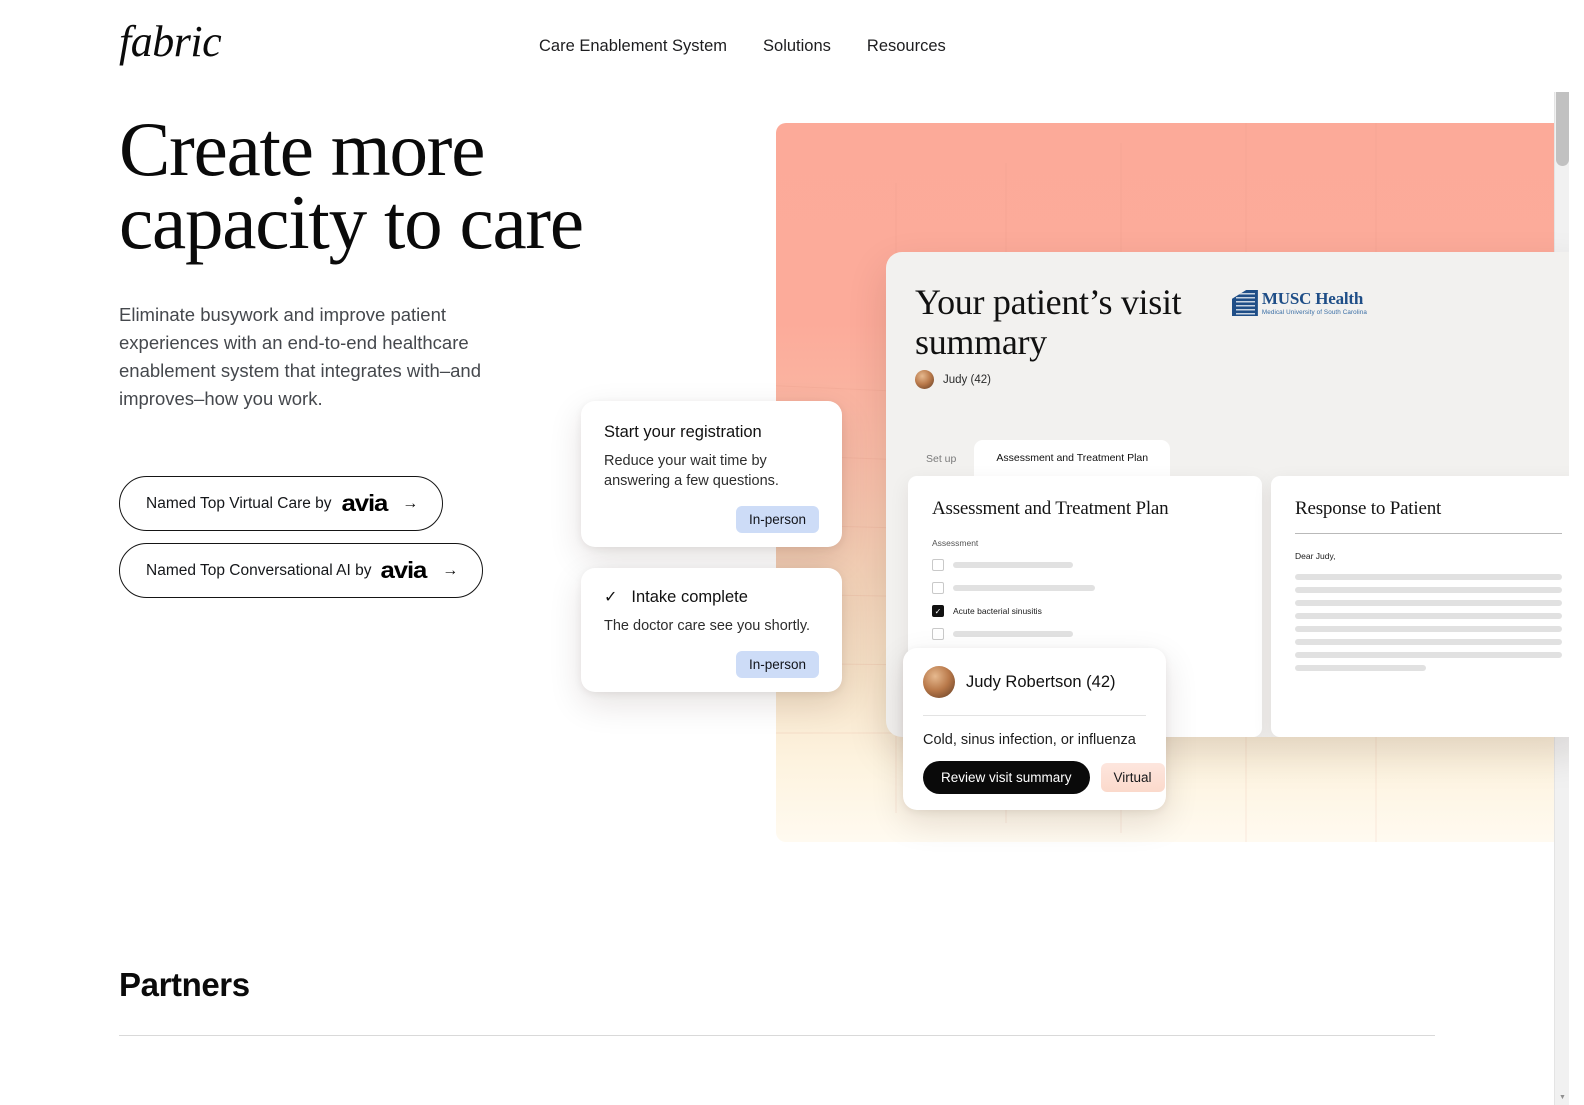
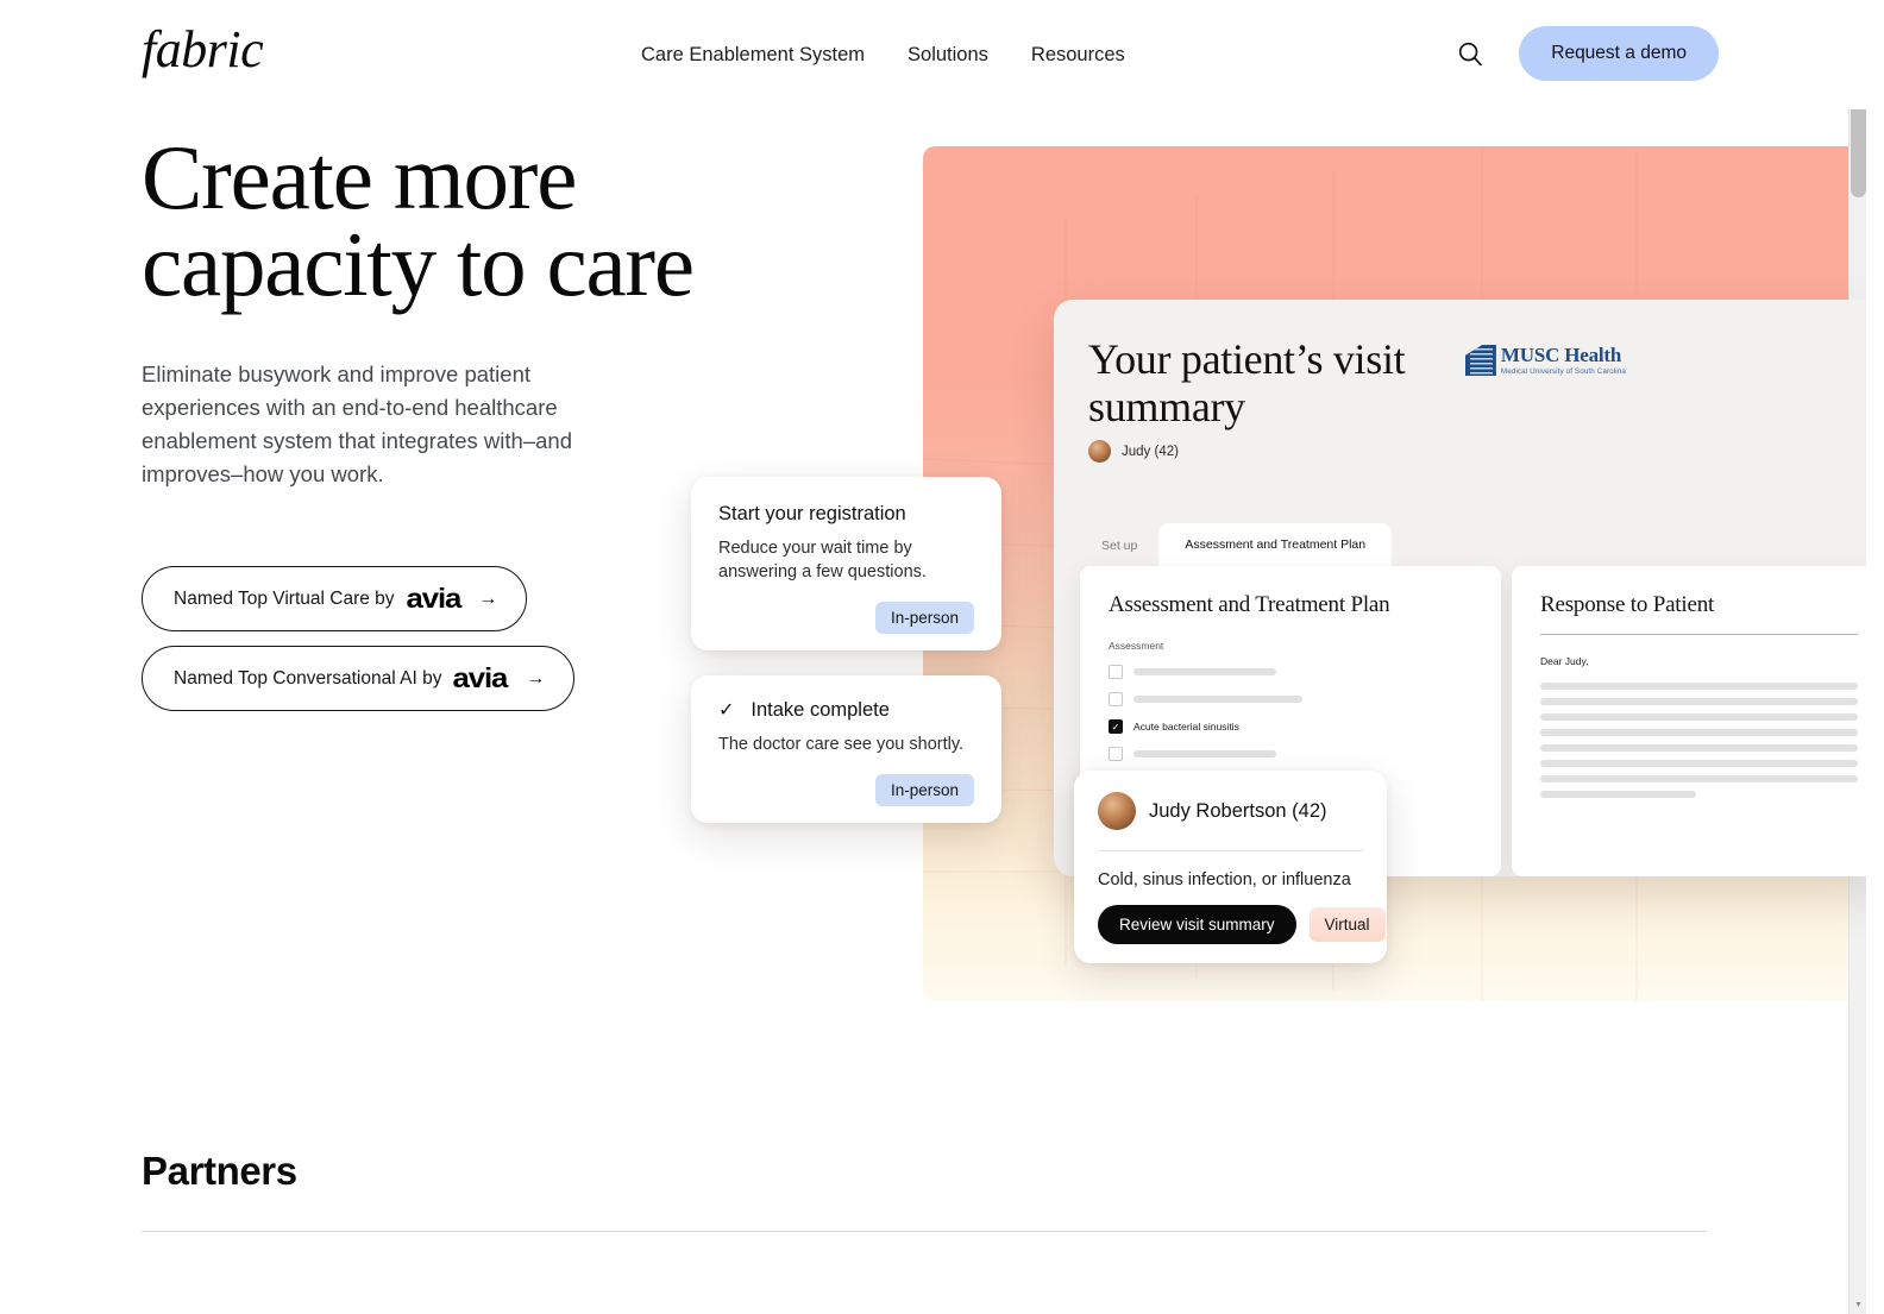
  fabric
  Care Enablement System
  Solutions
  Resources
+ Request a demo
  Create more
  capacity to care
  Eliminate busywork and improve patient experiences with an end-to-end healthcare enablement system that integrates with–and improves–how you work.
  Named Top Virtual Care by
  avia
  →
  Named Top Conversational AI by
  avia
  →
  Your patient’s visit
  summary
  MUSC Health
  Judy (42)
  Set up
  Assessment and Treatment Plan
  Assessment and Treatment Plan
  Assessment
  ✓
  Acute bacterial sinusitis
  Response to Patient
  Dear Judy,
  Start your registration
  Reduce your wait time by answering a few questions.
  In-person
  ✓
  Intake complete
  The doctor care see you shortly.
  In-person
  Judy Robertson (42)
  Cold, sinus infection, or influenza
  Review visit summary
  Virtual
  Partners
